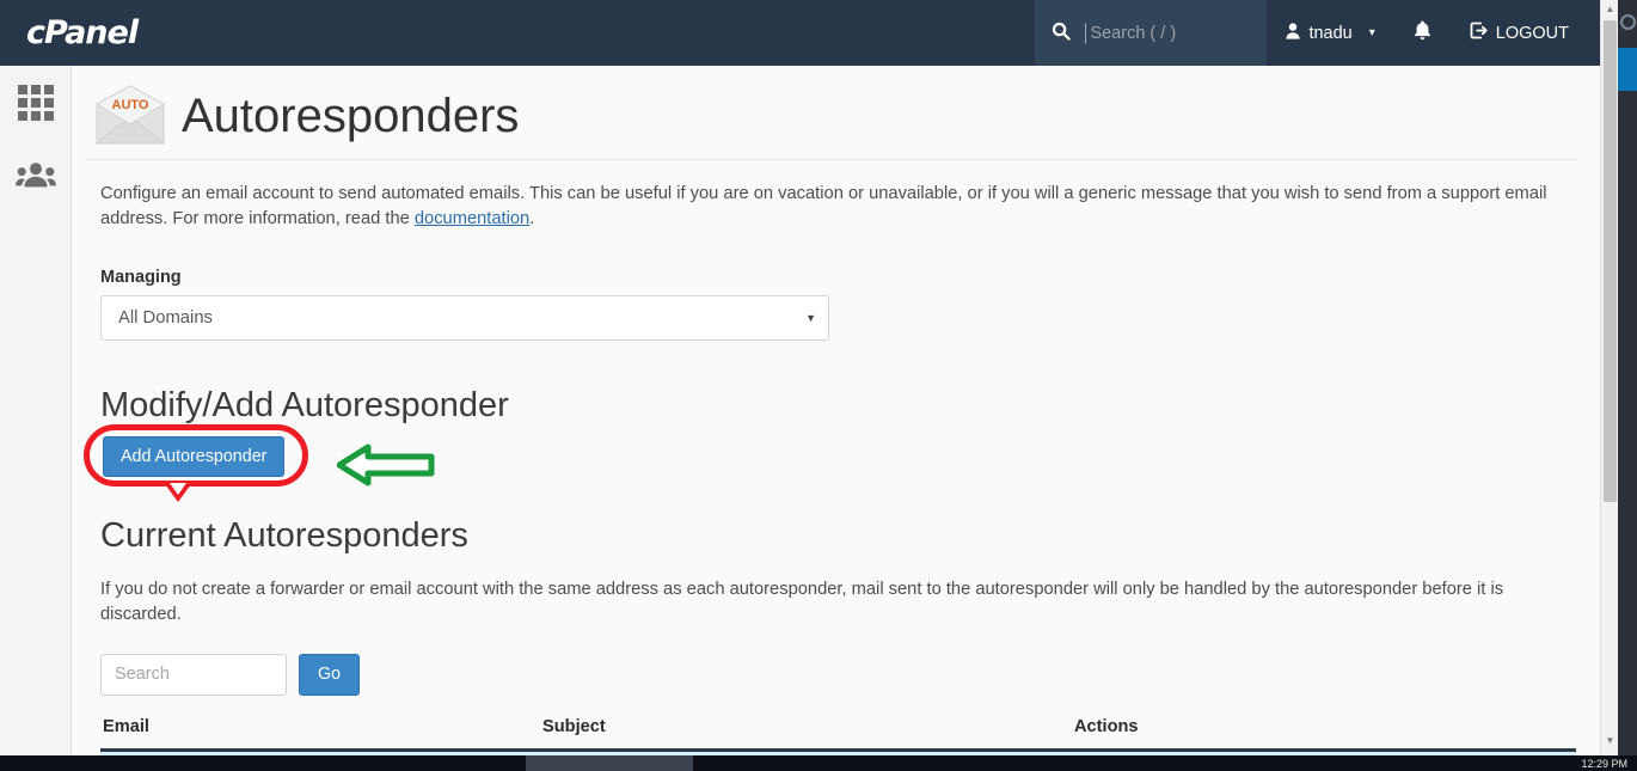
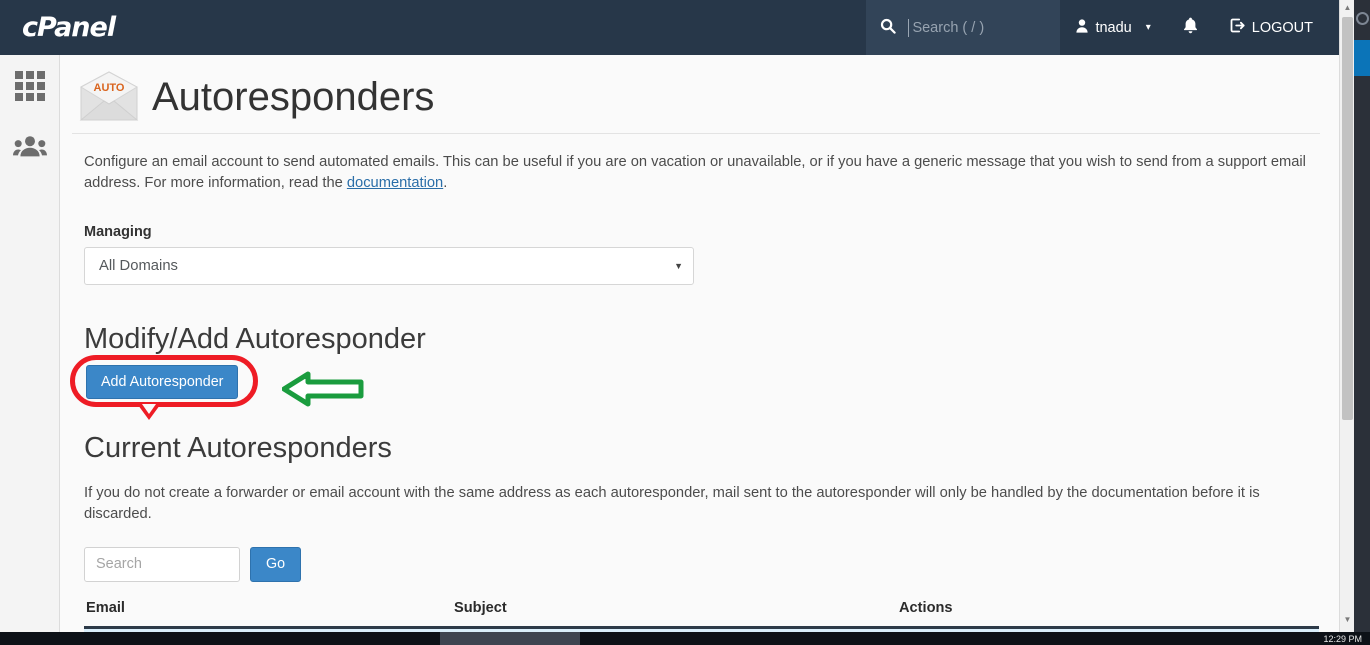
  cPanel
  Search ( / )
  tnadu
  ▾
  LOGOUT
  AUTO
  Autoresponders
- Configure an email account to send automated emails. This can be useful if you are on vacation or unavailable, or if you will a generic message that you wish to send from a support email address. For more information, read the documentation.
+ Configure an email account to send automated emails. This can be useful if you are on vacation or unavailable, or if you have a generic message that you wish to send from a support email address. For more information, read the documentation.
  Managing
  All Domains
  ▼
  Modify/Add Autoresponder
  Add Autoresponder
  Current Autoresponders
- If you do not create a forwarder or email account with the same address as each autoresponder, mail sent to the autoresponder will only be handled by the autoresponder before it is discarded.
+ If you do not create a forwarder or email account with the same address as each autoresponder, mail sent to the autoresponder will only be handled by the documentation before it is discarded.
  Search
  Go
  Email	Subject	Actions
  ▲
  ▼
  12:29 PM
